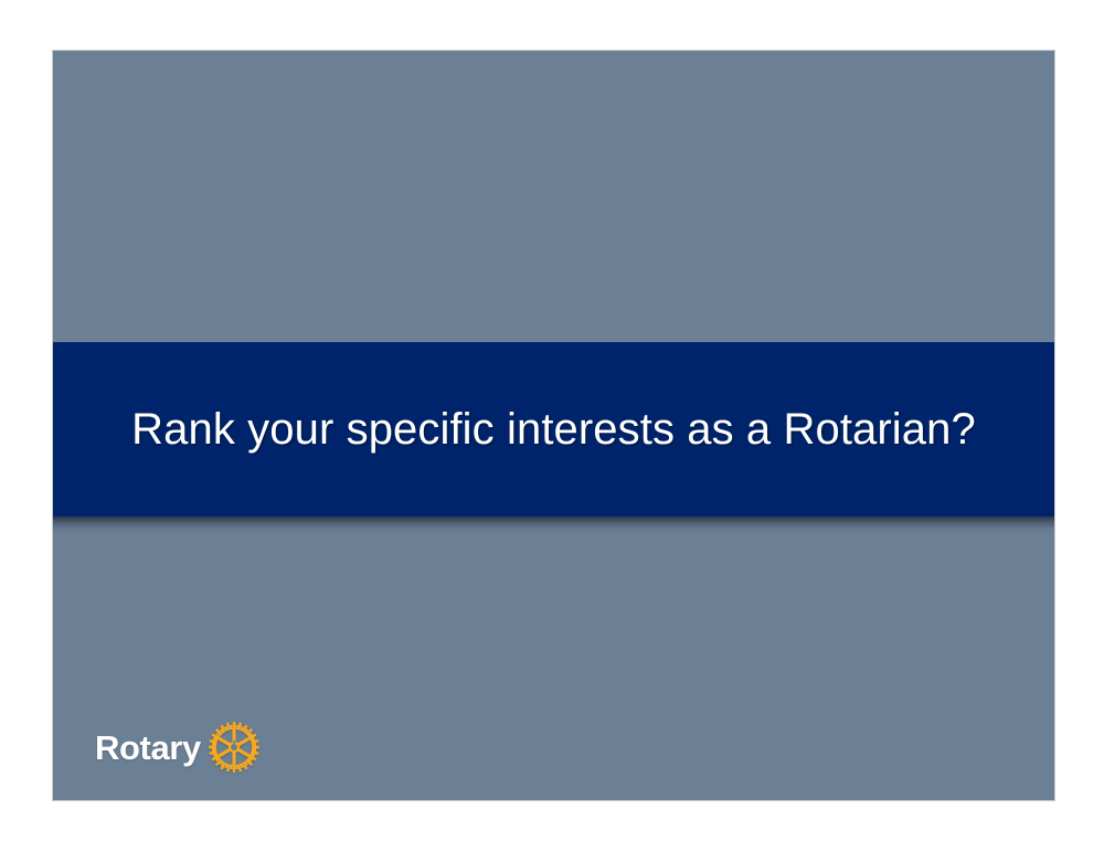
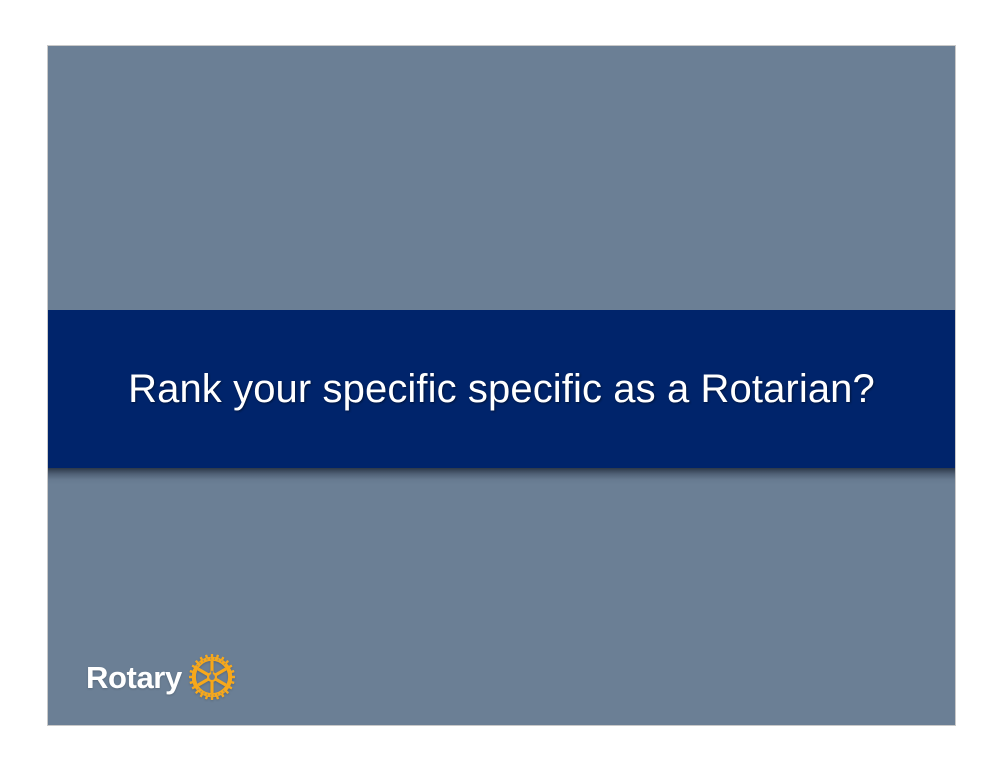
- Rank your specific interests as a Rotarian?
+ Rank your specific specific as a Rotarian?
  Rotary
